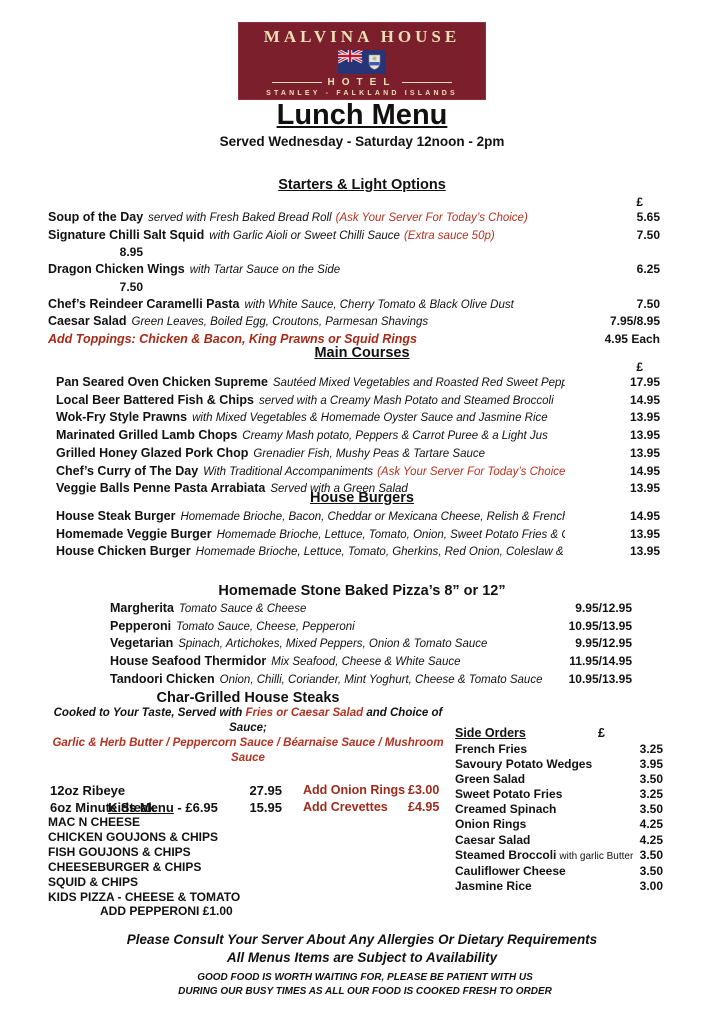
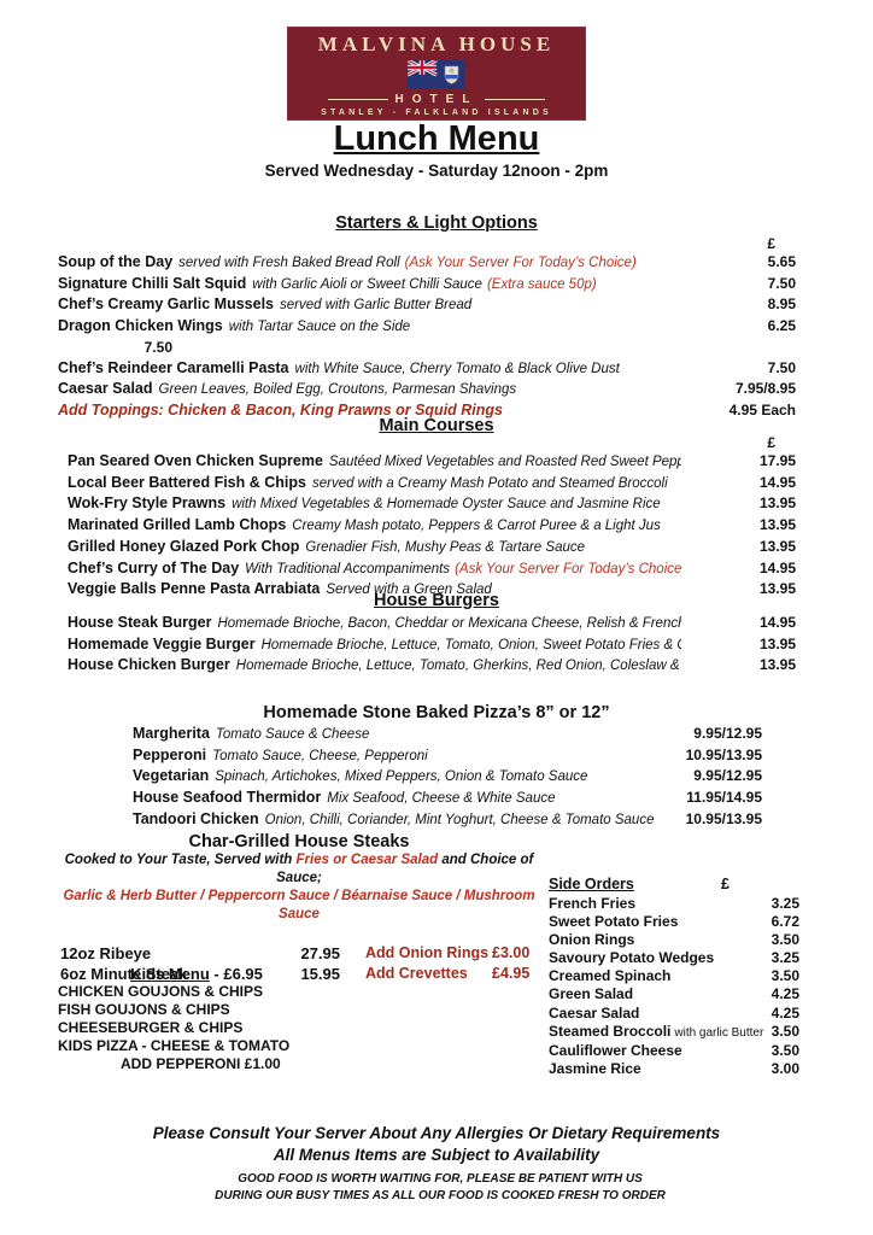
  MALVINA HOUSE
  HOTEL
  Lunch Menu
  Served Wednesday - Saturday 12noon - 2pm
  Starters & Light Options
  £
  Soup of the Day served with Fresh Baked Bread Roll (Ask Your Server For Today’s Choice)
  5.65
  Signature Chilli Salt Squid with Garlic Aioli or Sweet Chilli Sauce (Extra sauce 50p)
  7.50
+ Chef’s Creamy Garlic Mussels served with Garlic Butter Bread
  8.95
  Dragon Chicken Wings with Tartar Sauce on the Side
  6.25
  7.50
  Chef’s Reindeer Caramelli Pasta with White Sauce, Cherry Tomato & Black Olive Dust
  7.50
  Caesar Salad Green Leaves, Boiled Egg, Croutons, Parmesan Shavings
  7.95/8.95
  Add Toppings: Chicken & Bacon, King Prawns or Squid Rings
  4.95 Each
  Main Courses
  £
  Pan Seared Oven Chicken Supreme Sautéed Mixed Vegetables and Roasted Red Sweet Pepp
  17.95
  Local Beer Battered Fish & Chips served with a Creamy Mash Potato and Steamed Broccoli
  14.95
  Wok-Fry Style Prawns with Mixed Vegetables & Homemade Oyster Sauce and Jasmine Rice
  13.95
  Marinated Grilled Lamb Chops Creamy Mash potato, Peppers & Carrot Puree & a Light Jus
  13.95
  Grilled Honey Glazed Pork Chop Grenadier Fish, Mushy Peas & Tartare Sauce
  13.95
  Chef’s Curry of The Day With Traditional Accompaniments (Ask Your Server For Today’s Choice
  14.95
  Veggie Balls Penne Pasta Arrabiata Served with a Green Salad
  13.95
  House Burgers
  House Steak Burger Homemade Brioche, Bacon, Cheddar or Mexicana Cheese, Relish & Frenc
  14.95
  Homemade Veggie Burger Homemade Brioche, Lettuce, Tomato, Onion, Sweet Potato Fries &
  13.95
  House Chicken Burger Homemade Brioche, Lettuce, Tomato, Gherkins, Red Onion, Coleslaw &
  13.95
  Homemade Stone Baked Pizza’s 8” or 12”
  Margherita Tomato Sauce & Cheese
  9.95/12.95
  Pepperoni Tomato Sauce, Cheese, Pepperoni
  10.95/13.95
  Vegetarian Spinach, Artichokes, Mixed Peppers, Onion & Tomato Sauce
  9.95/12.95
  House Seafood Thermidor Mix Seafood, Cheese & White Sauce
  11.95/14.95
  Tandoori Chicken Onion, Chilli, Coriander, Mint Yoghurt, Cheese & Tomato Sauce
  10.95/13.95
  Char-Grilled House Steaks
  Cooked to Your Taste, Served with Fries or Caesar Salad and Choice of Sauce;
  Garlic & Herb Butter / Peppercorn Sauce / Béarnaise Sauce / Mushroom Sauce
  12oz Ribeye
  27.95
  Add Onion Rings
  £3.00
  6oz Minute Steak
  15.95
  Add Crevettes
  £4.95
  Side Orders
  £
  French Fries
  3.25
- Savoury Potato Wedges
+ Sweet Potato Fries
- 3.95
+ 6.72
- Green Salad
+ Onion Rings
  3.50
- Sweet Potato Fries
+ Savoury Potato Wedges
  3.25
  Creamed Spinach
  3.50
- Onion Rings
+ Green Salad
  4.25
  Caesar Salad
  4.25
  Steamed Broccoli with garlic Butter
  3.50
  Cauliflower Cheese
  3.50
  Jasmine Rice
  3.00
  Kids Menu - £6.95
- MAC N CHEESE
  CHICKEN GOUJONS & CHIPS
  FISH GOUJONS & CHIPS
  CHEESEBURGER & CHIPS
- SQUID & CHIPS
  KIDS PIZZA - CHEESE & TOMATO
  ADD PEPPERONI £1.00
  Please Consult Your Server About Any Allergies Or Dietary Requirements
  All Menus Items are Subject to Availability
  GOOD FOOD IS WORTH WAITING FOR, PLEASE BE PATIENT WITH US
  DURING OUR BUSY TIMES AS ALL OUR FOOD IS COOKED FRESH TO ORDER
